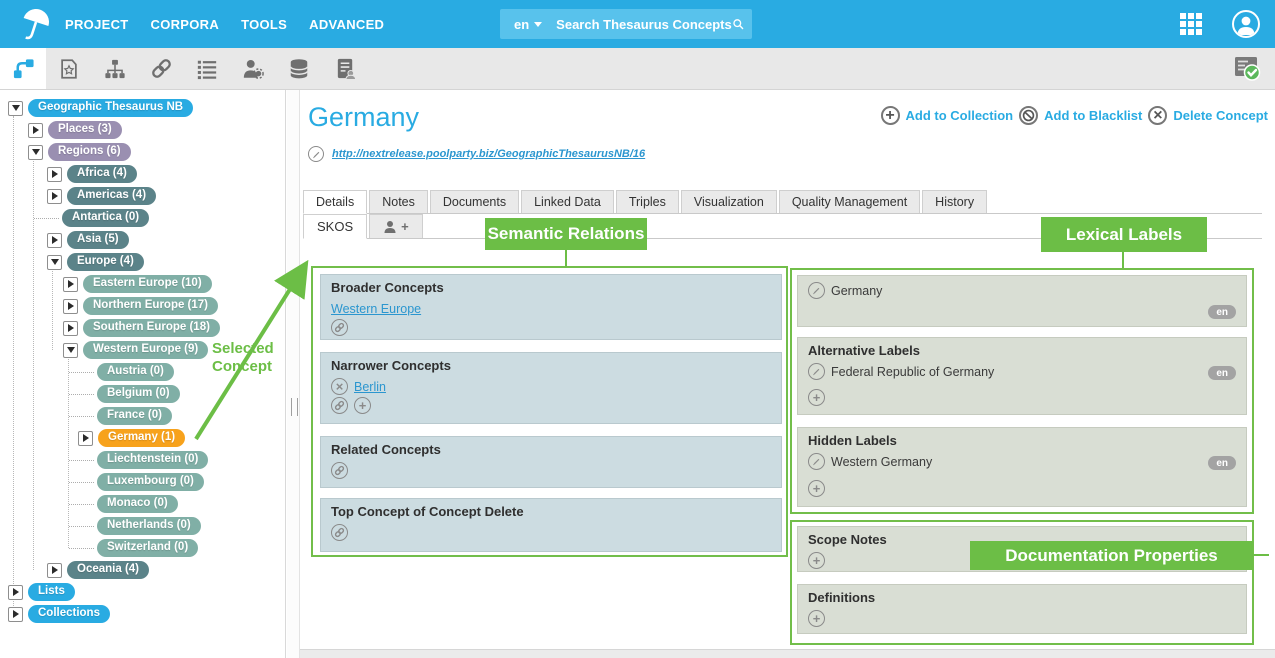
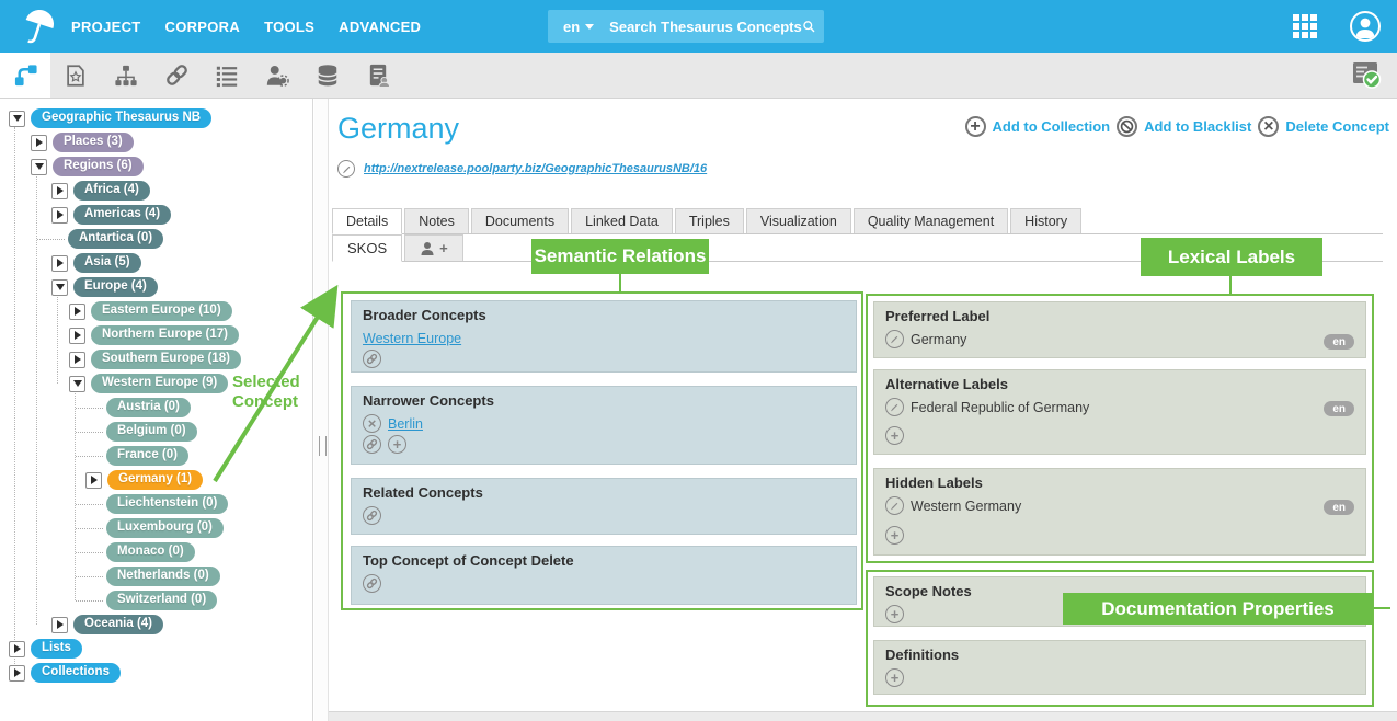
  PROJECT
  CORPORA
  TOOLS
  ADVANCED
  en
  Search Thesaurus Concepts
  Geographic Thesaurus NB
  Places (3)
  Regions (6)
  Africa (4)
  Americas (4)
  Antartica (0)
  Asia (5)
  Europe (4)
  Eastern Europe (10)
  Northern Europe (17)
  Southern Europe (18)
  Western Europe (9)
  Austria (0)
  Belgium (0)
  France (0)
  Germany (1)
  Liechtenstein (0)
  Luxembourg (0)
  Monaco (0)
  Netherlands (0)
  Switzerland (0)
  Oceania (4)
  Lists
  Collections
  Germany
  http://nextrelease.poolparty.biz/GeographicThesaurusNB/16
  +
  Add to Collection
  Add to Blacklist
  ×
  Delete Concept
  Details
  Notes
  Documents
  Linked Data
  Triples
  Visualization
  Quality Management
  History
  SKOS
  +
  Broader Concepts
  Western Europe
  Narrower Concepts
  Berlin
  Related Concepts
  Top Concept of Concept Delete
+ Preferred Label
  Germany
  en
  Alternative Labels
  Federal Republic of Germany
  en
  Hidden Labels
  Western Germany
  en
  Scope Notes
  Definitions
  Semantic Relations
  Lexical Labels
  Documentation Properties
  Selected
  Concept
